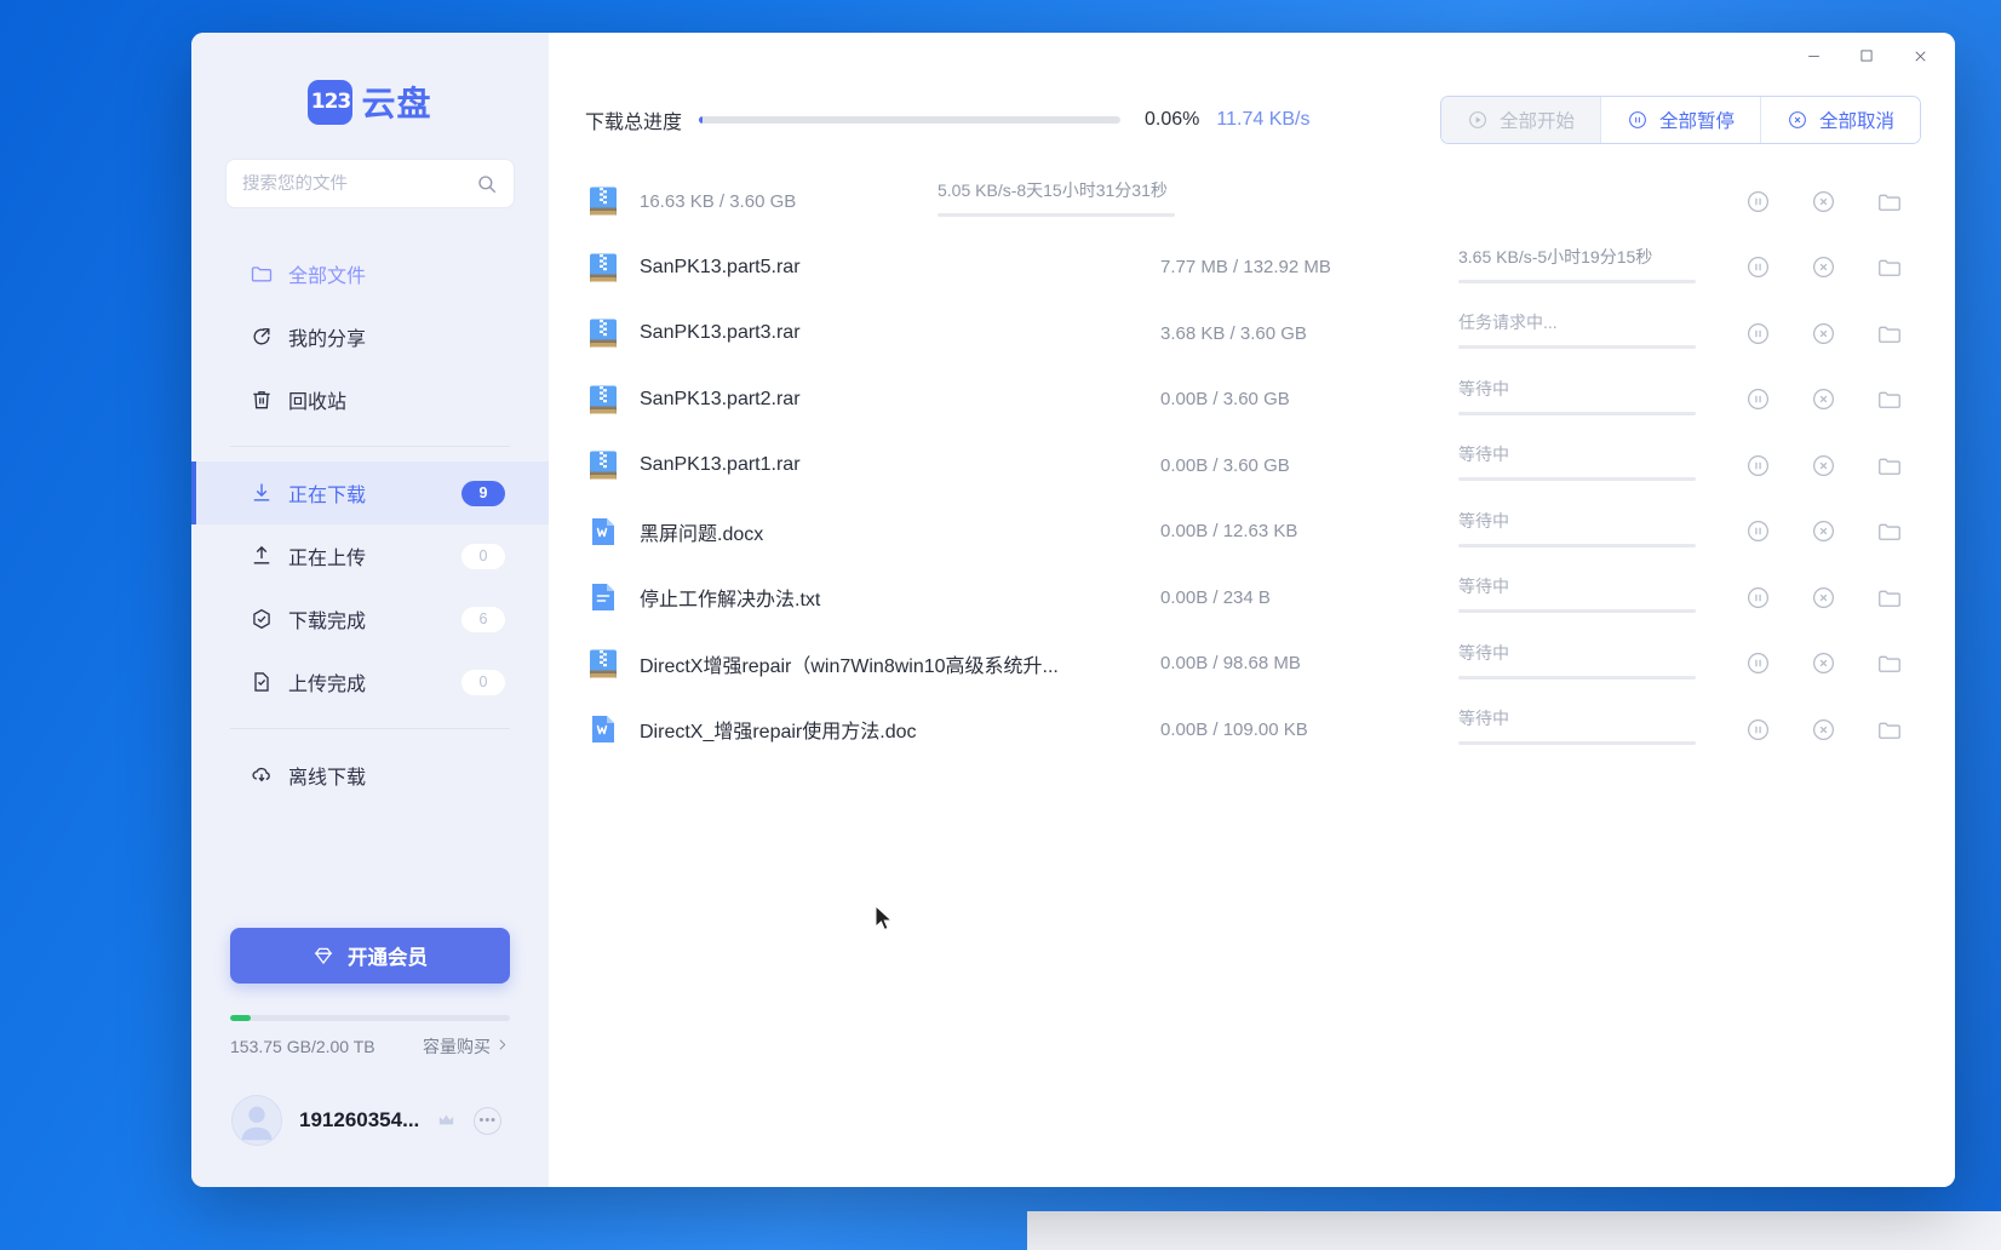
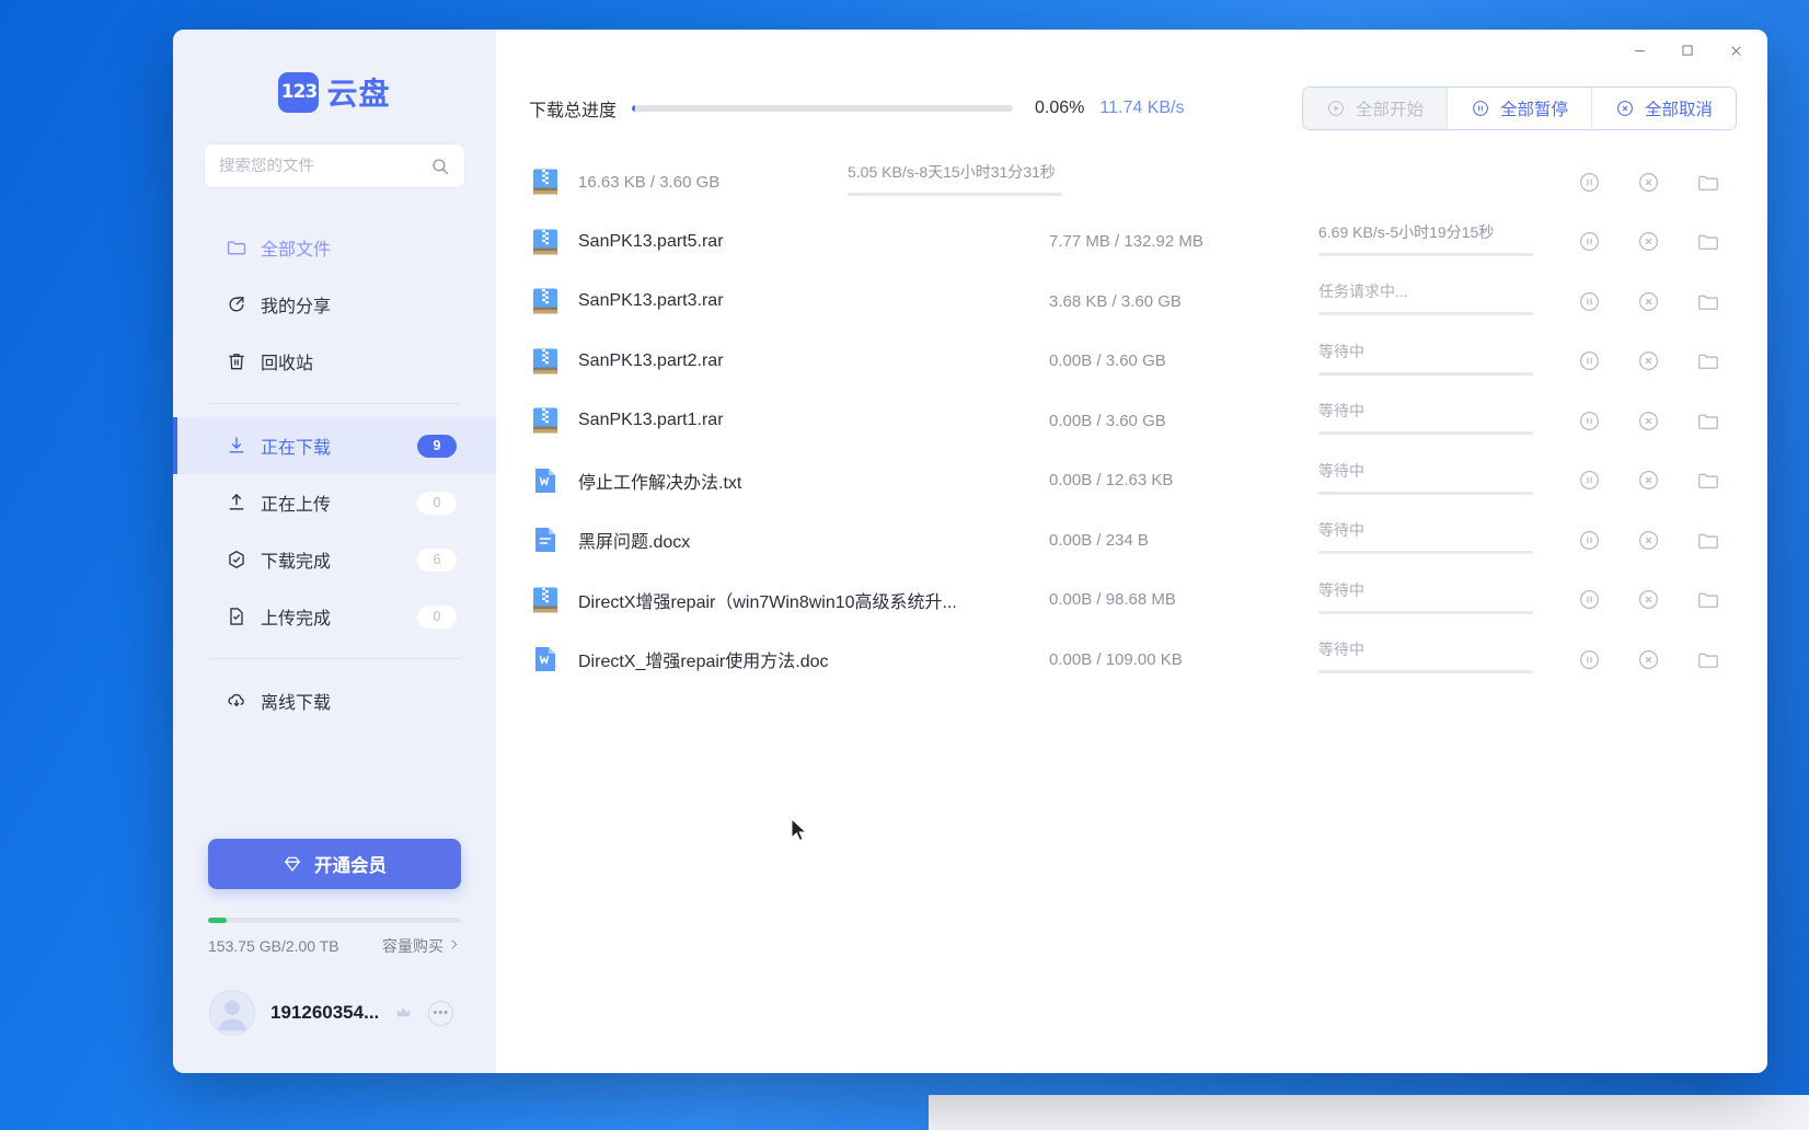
  123
  云盘
  搜索您的文件
  全部文件
  我的分享
  回收站
  正在下载
  9
  正在上传
  0
  下载完成
  6
  上传完成
  0
  离线下载
  开通会员
  153.75 GB/2.00 TB
  容量购买
  191260354...
  •••
  下载总进度
  0.06%
  11.74 KB/s
  全部开始
  全部暂停
  全部取消
  16.63 KB / 3.60 GB
  5.05 KB/s-8天15小时31分31秒
  SanPK13.part5.rar
  7.77 MB / 132.92 MB
- 3.65 KB/s-5小时19分15秒
+ 6.69 KB/s-5小时19分15秒
  SanPK13.part3.rar
  3.68 KB / 3.60 GB
  任务请求中...
  SanPK13.part2.rar
  0.00B / 3.60 GB
  等待中
  SanPK13.part1.rar
  0.00B / 3.60 GB
  等待中
- 黑屏问题.docx
+ 停止工作解决办法.txt
  0.00B / 12.63 KB
  等待中
- 停止工作解决办法.txt
+ 黑屏问题.docx
  0.00B / 234 B
  等待中
  DirectX增强repair（win7Win8win10高级系统升...
  0.00B / 98.68 MB
  等待中
  DirectX_增强repair使用方法.doc
  0.00B / 109.00 KB
  等待中
